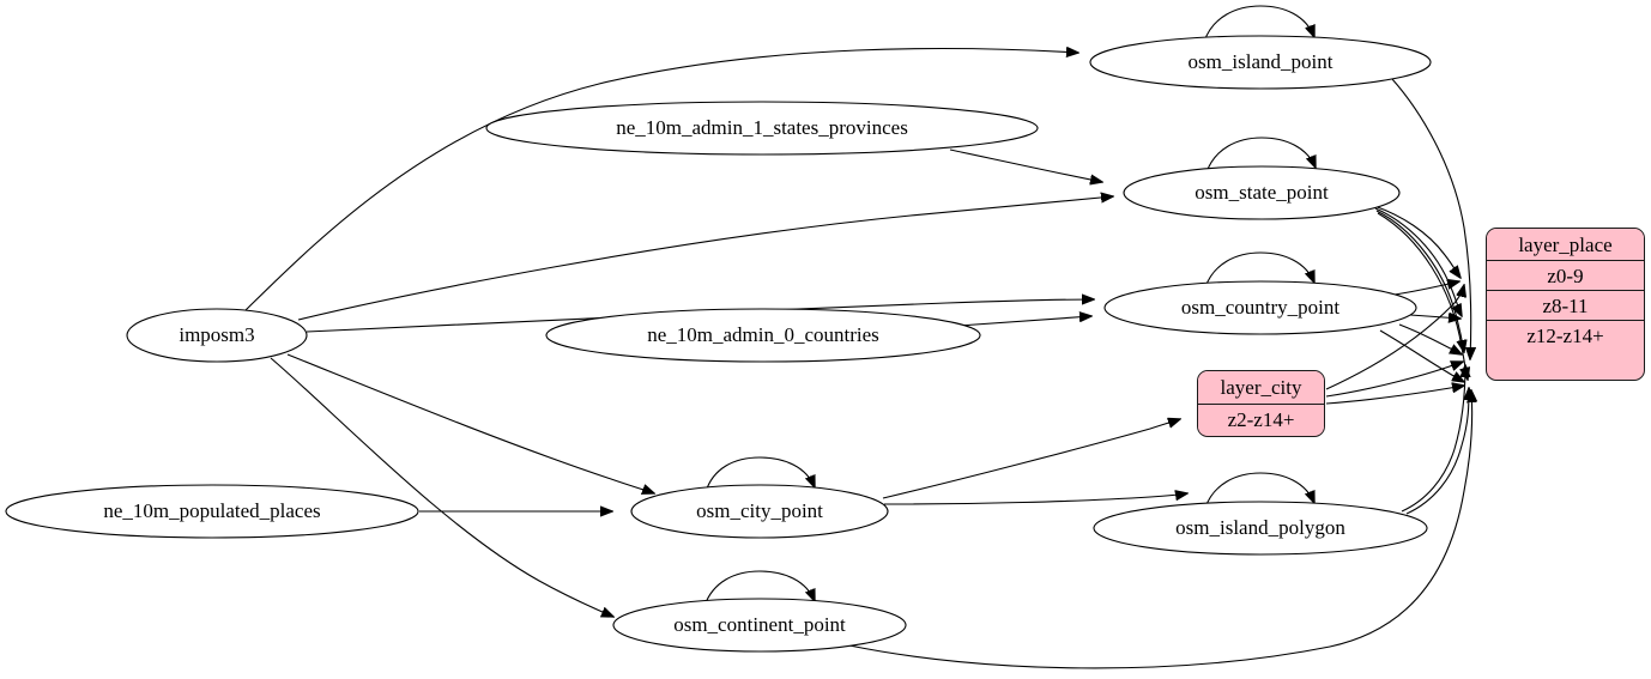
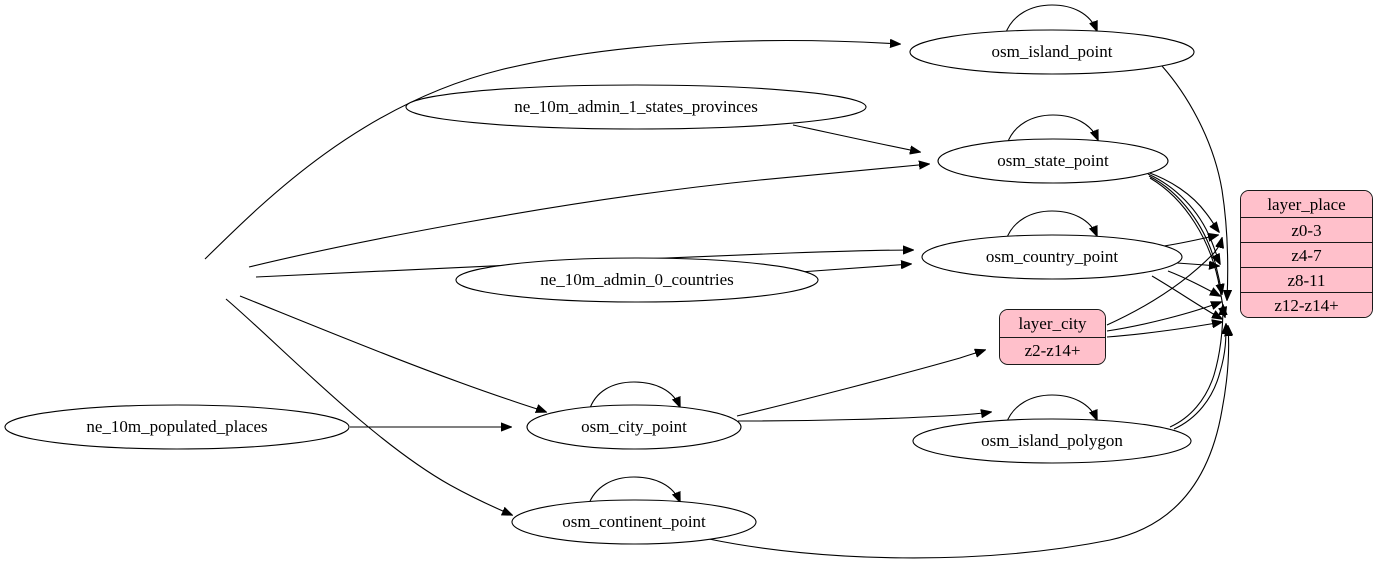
- imposm3
  ne_10m_admin_1_states_provinces
  ne_10m_admin_0_countries
  ne_10m_populated_places
  osm_island_point
  osm_state_point
  osm_country_point
  osm_city_point
  osm_island_polygon
  osm_continent_point
  layer_place
- z0-9
+ z0-3
+ z4-7
  z8-11
  z12-z14+
  layer_city
  z2-z14+
